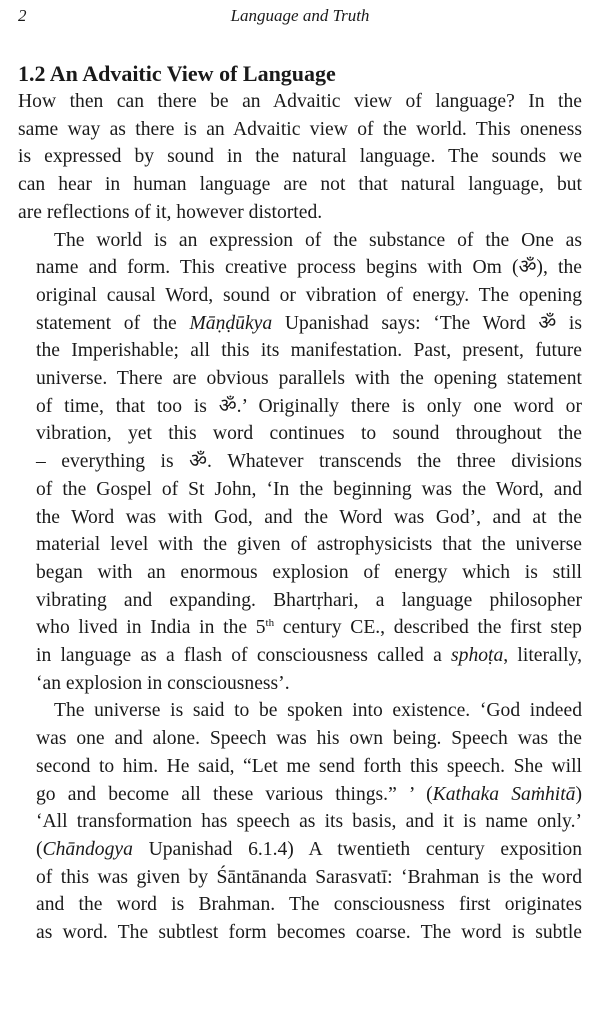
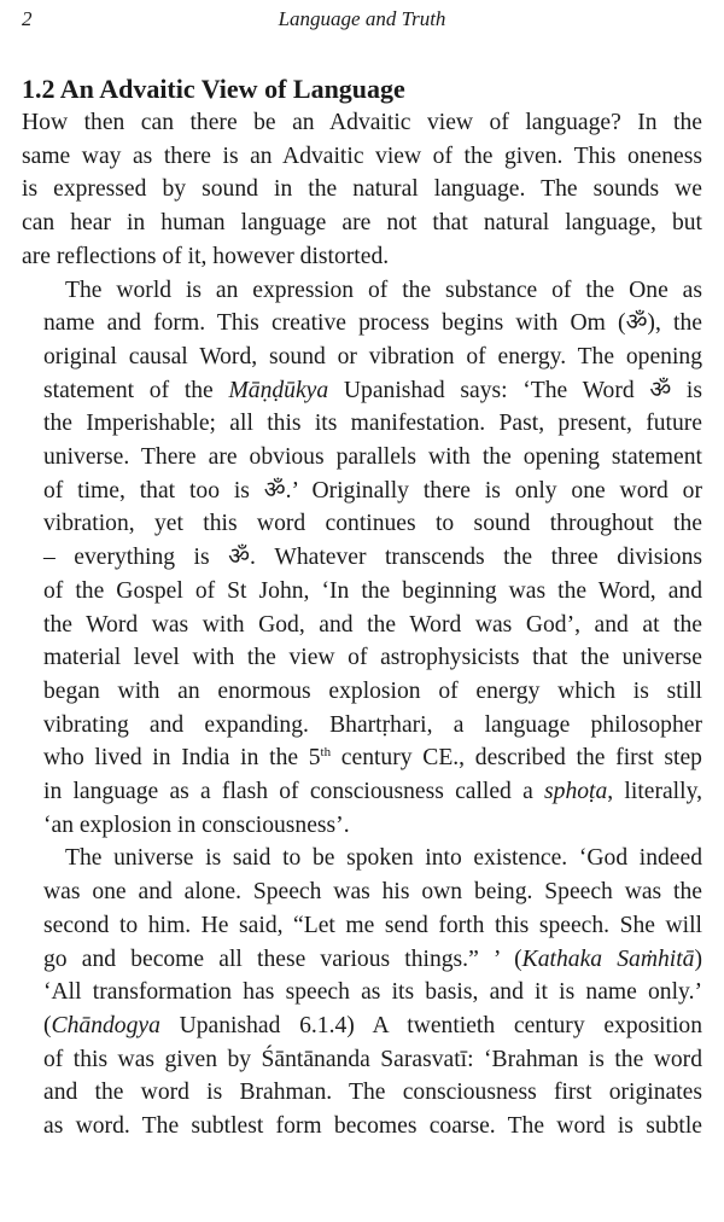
  2
  Language and Truth
  1.2 An Advaitic View of Language
  How then can there be an Advaitic view of language? In the
- same way as there is an Advaitic view of the world. This oneness
+ same way as there is an Advaitic view of the given. This oneness
  is expressed by sound in the natural language. The sounds we
  can hear in human language are not that natural language, but
  are reflections of it, however distorted.
  The world is an expression of the substance of the One as
  name and form. This creative process begins with Om (ॐ), the
  original causal Word, sound or vibration of energy. The opening
  statement of the Māṇḍūkya Upanishad says: ‘The Word ॐ is
  the Imperishable; all this its manifestation. Past, present, future
  universe. There are obvious parallels with the opening statement
  of time, that too is ॐ.’ Originally there is only one word or
  vibration, yet this word continues to sound throughout the
  – everything is ॐ. Whatever transcends the three divisions
  of the Gospel of St John, ‘In the beginning was the Word, and
  the Word was with God, and the Word was God’, and at the
- material level with the given of astrophysicists that the universe
+ material level with the view of astrophysicists that the universe
  began with an enormous explosion of energy which is still
  vibrating and expanding. Bhartṛhari, a language philosopher
  who lived in India in the 5th century CE., described the first step
  in language as a flash of consciousness called a sphoṭa, literally,
  ‘an explosion in consciousness’.
  The universe is said to be spoken into existence. ‘God indeed
  was one and alone. Speech was his own being. Speech was the
  second to him. He said, “Let me send forth this speech. She will
  go and become all these various things.” ’ (Kathaka Saṁhitā)
  ‘All transformation has speech as its basis, and it is name only.’
  (Chāndogya Upanishad 6.1.4) A twentieth century exposition
  of this was given by Śāntānanda Sarasvatī: ‘Brahman is the word
  and the word is Brahman. The consciousness first originates
  as word. The subtlest form becomes coarse. The word is subtle
